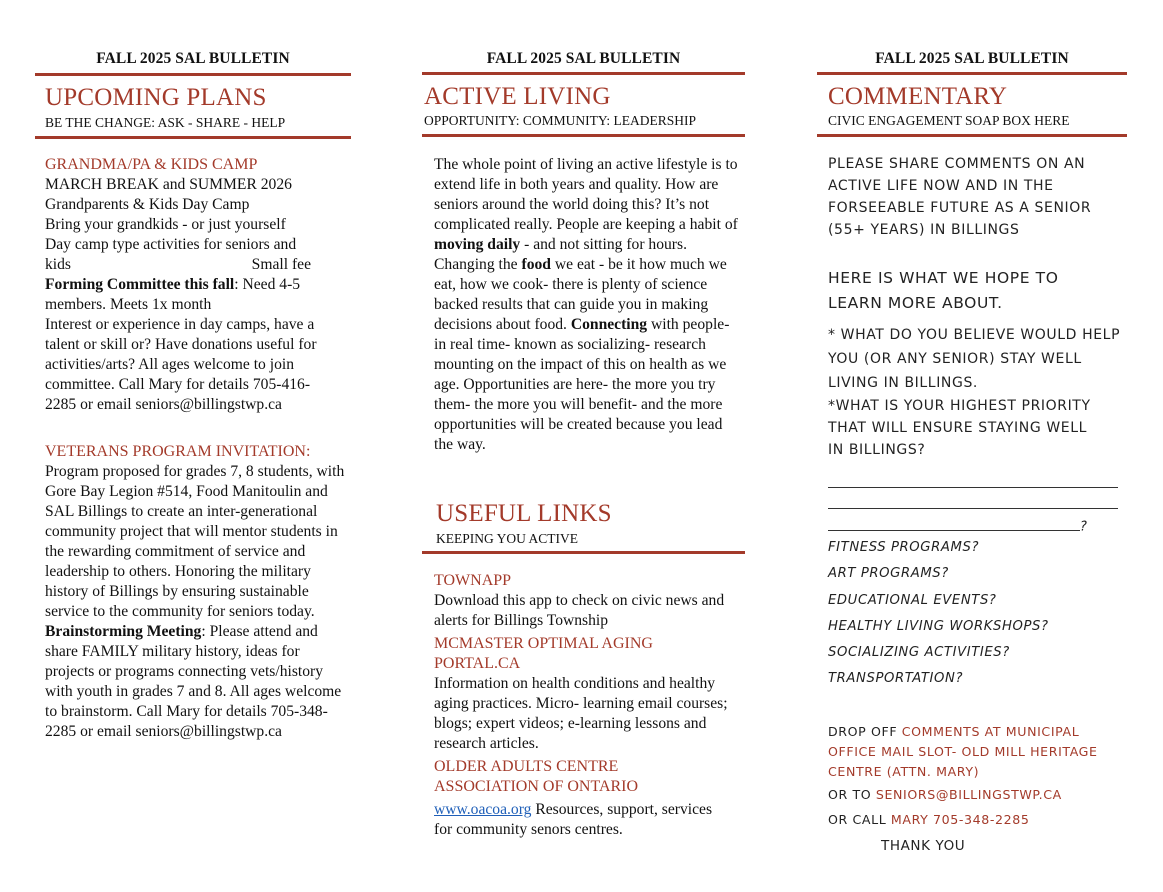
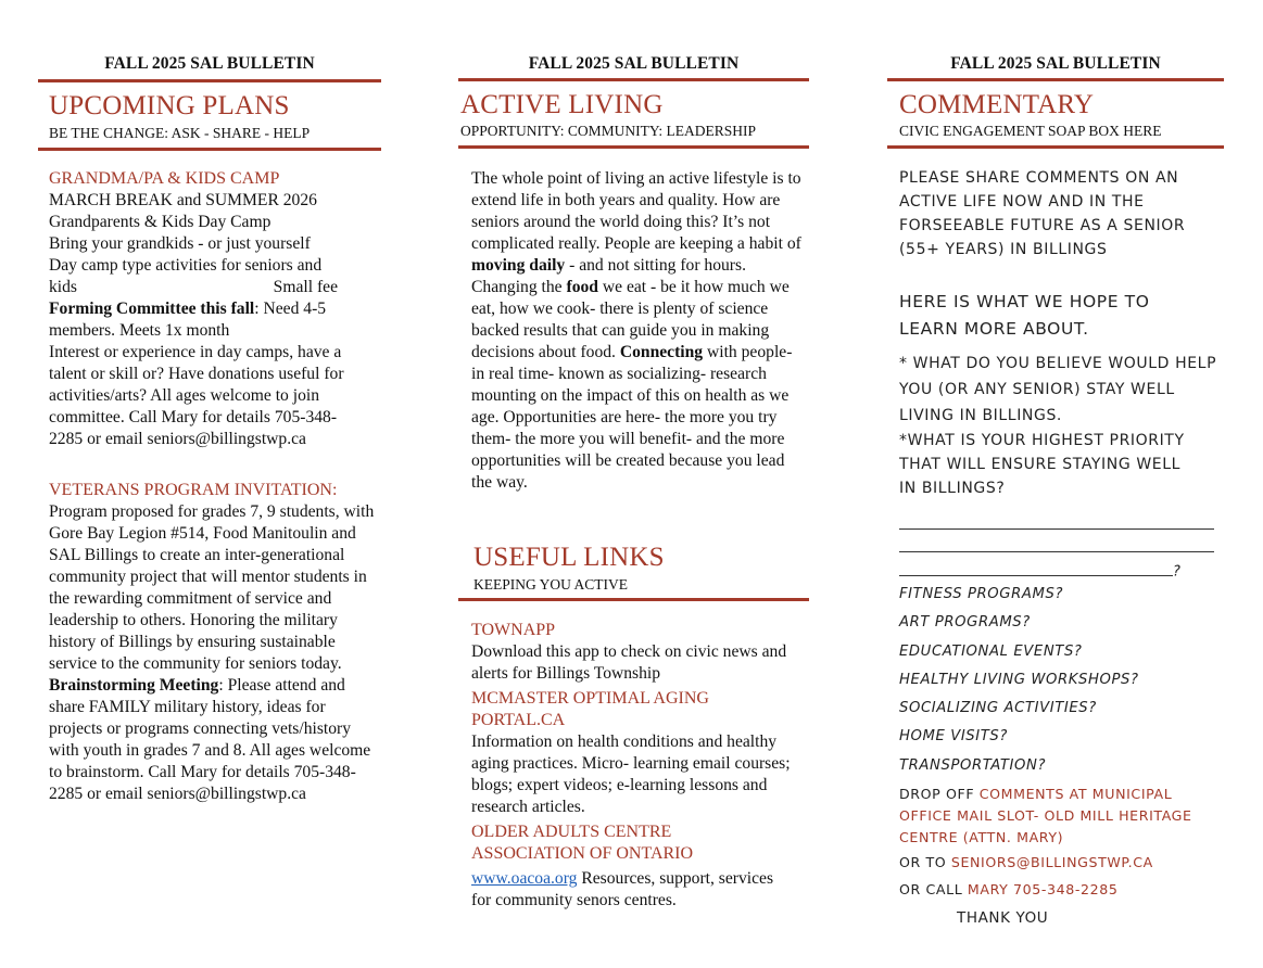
  FALL 2025 SAL BULLETIN
  UPCOMING PLANS
  BE THE CHANGE: ASK - SHARE - HELP
  GRANDMA/PA & KIDS CAMP
  MARCH BREAK and SUMMER 2026
  Grandparents & Kids Day Camp
  Bring your grandkids - or just yourself
  Day camp type activities for seniors and
  kids
  Small fee
  Forming Committee this fall: Need 4-5 members. Meets 1x month
- Interest or experience in day camps, have a talent or skill or? Have donations useful for activities/arts? All ages welcome to join committee. Call Mary for details 705-416-2285 or email seniors@billingstwp.ca
+ Interest or experience in day camps, have a talent or skill or? Have donations useful for activities/arts? All ages welcome to join committee. Call Mary for details 705-348-2285 or email seniors@billingstwp.ca
  VETERANS PROGRAM INVITATION:
- Program proposed for grades 7, 8 students, with Gore Bay Legion #514, Food Manitoulin and SAL Billings to create an inter-generational community project that will mentor students in the rewarding commitment of service and leadership to others. Honoring the military history of Billings by ensuring sustainable service to the community for seniors today.
+ Program proposed for grades 7, 9 students, with Gore Bay Legion #514, Food Manitoulin and SAL Billings to create an inter-generational community project that will mentor students in the rewarding commitment of service and leadership to others. Honoring the military history of Billings by ensuring sustainable service to the community for seniors today.
  Brainstorming Meeting: Please attend and share FAMILY military history, ideas for projects or programs connecting vets/history with youth in grades 7 and 8. All ages welcome to brainstorm. Call Mary for details 705-348-2285 or email seniors@billingstwp.ca
  FALL 2025 SAL BULLETIN
  ACTIVE LIVING
  OPPORTUNITY: COMMUNITY: LEADERSHIP
  The whole point of living an active lifestyle is to extend life in both years and quality. How are seniors around the world doing this? It’s not complicated really. People are keeping a habit of moving daily - and not sitting for hours. Changing the food we eat - be it how much we eat, how we cook- there is plenty of science backed results that can guide you in making decisions about food. Connecting with people- in real time- known as socializing- research mounting on the impact of this on health as we age. Opportunities are here- the more you try them- the more you will benefit- and the more opportunities will be created because you lead the way.
  USEFUL LINKS
  KEEPING YOU ACTIVE
  TOWNAPP
  Download this app to check on civic news and alerts for Billings Township
  MCMASTER OPTIMAL AGING PORTAL.CA
  Information on health conditions and healthy aging practices. Micro- learning email courses; blogs; expert videos; e-learning lessons and research articles.
  OLDER ADULTS CENTRE ASSOCIATION OF ONTARIO
  www.oacoa.org Resources, support, services for community senors centres.
  FALL 2025 SAL BULLETIN
  COMMENTARY
  CIVIC ENGAGEMENT SOAP BOX HERE
  PLEASE SHARE COMMENTS ON AN ACTIVE LIFE NOW AND IN THE FORSEEABLE FUTURE AS A SENIOR (55+ YEARS) IN BILLINGS
  HERE IS WHAT WE HOPE TO LEARN MORE ABOUT.
  * WHAT DO YOU BELIEVE WOULD HELP YOU (OR ANY SENIOR) STAY WELL LIVING IN BILLINGS.
  *WHAT IS YOUR HIGHEST PRIORITY THAT WILL ENSURE STAYING WELL IN BILLINGS?
  ?
  FITNESS PROGRAMS?
  ART PROGRAMS?
  EDUCATIONAL EVENTS?
  HEALTHY LIVING WORKSHOPS?
  SOCIALIZING ACTIVITIES?
+ HOME VISITS?
  TRANSPORTATION?
  DROP OFF COMMENTS AT MUNICIPAL OFFICE MAIL SLOT- OLD MILL HERITAGE CENTRE (ATTN. MARY)
  OR TO SENIORS@BILLINGSTWP.CA
  OR CALL MARY 705-348-2285
  THANK YOU
